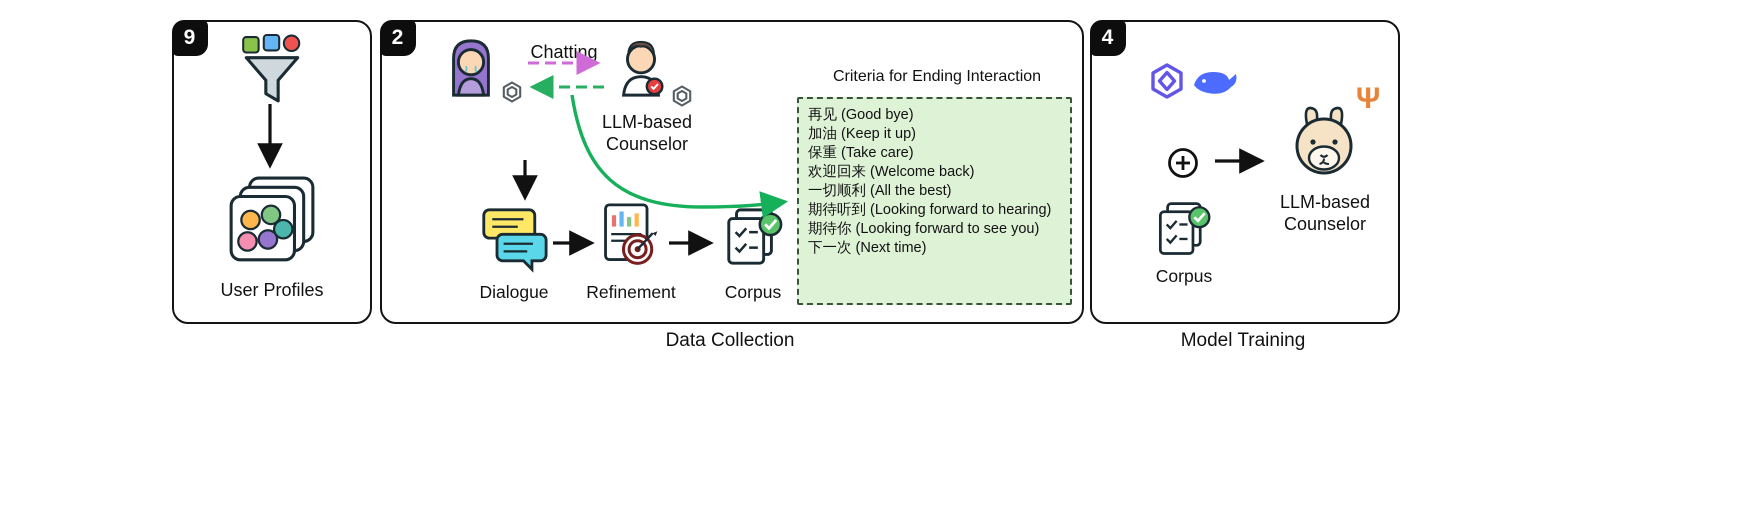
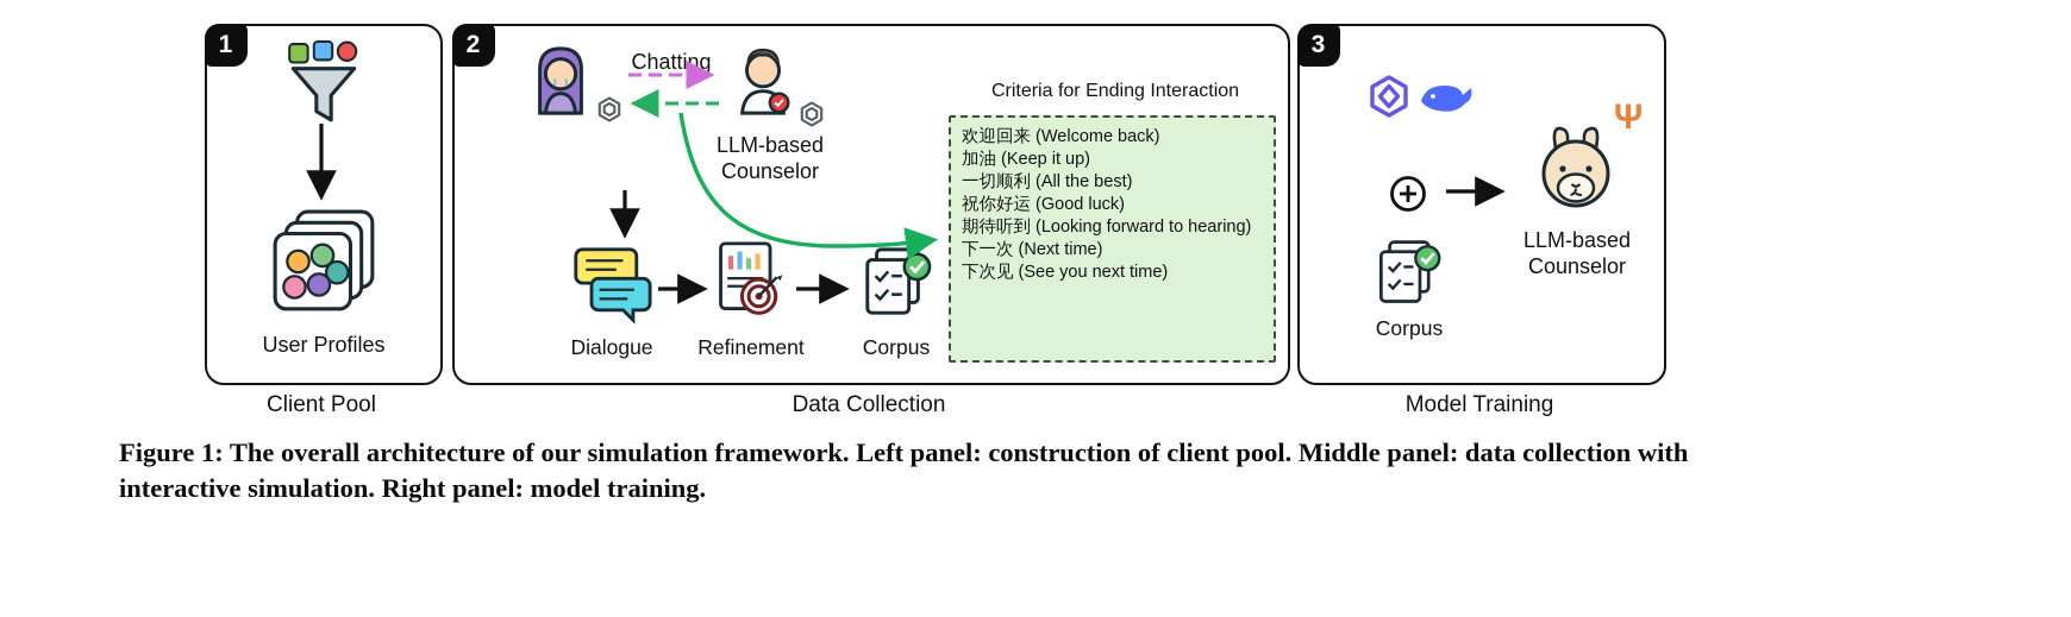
- 9
+ 1
  User Profiles
+ Client Pool
  2
  Chatting
  LLM-based Counselor
  Dialogue
  Refinement
  Corpus
  Criteria for Ending Interaction
- 再见 (Good bye)
- 加油 (Keep it up)
+ 欢迎回来 (Welcome back)
- 保重 (Take care)
- 欢迎回来 (Welcome back)
+ 加油 (Keep it up)
  一切顺利 (All the best)
+ 祝你好运 (Good luck)
  期待听到 (Looking forward to hearing)
- 期待你 (Looking forward to see you)
  下一次 (Next time)
+ 下次见 (See you next time)
  Data Collection
- 4
+ 3
  Ψ
  LLM-based Counselor
  Corpus
  Model Training
+ Figure 1: The overall architecture of our simulation framework. Left panel: construction of client pool. Middle panel: data collection with interactive simulation. Right panel: model training.
